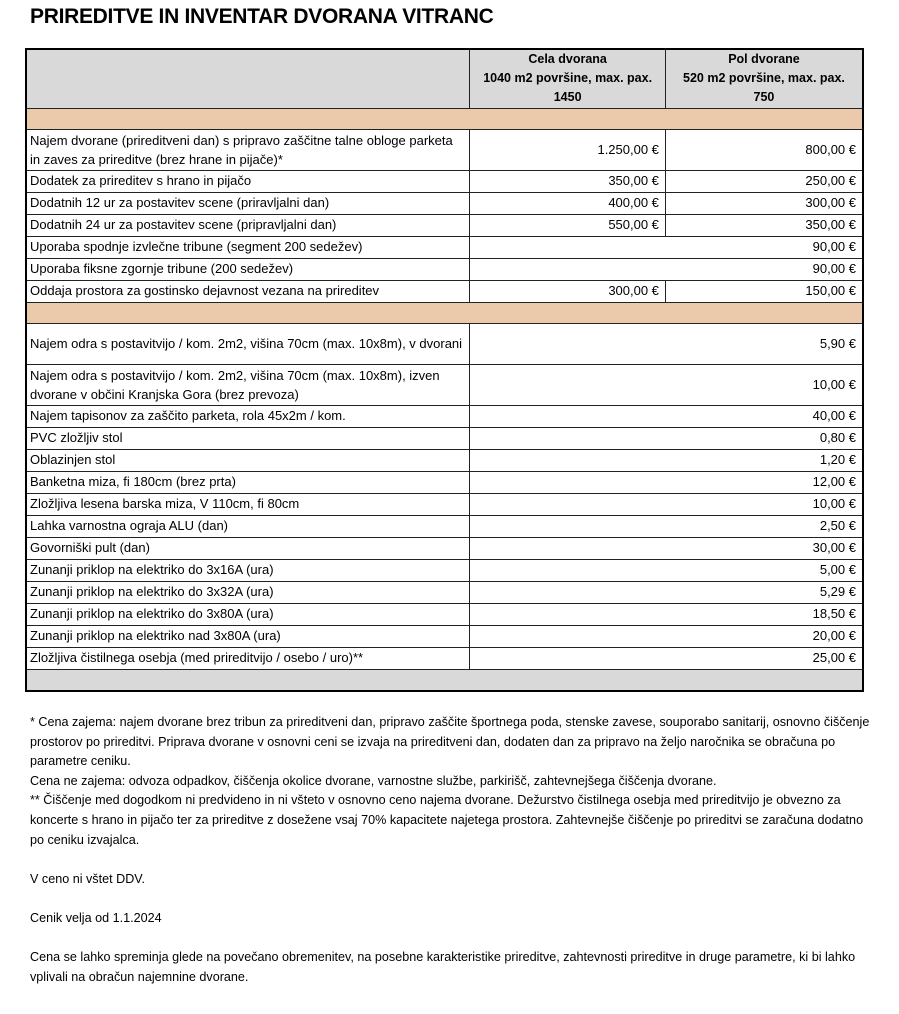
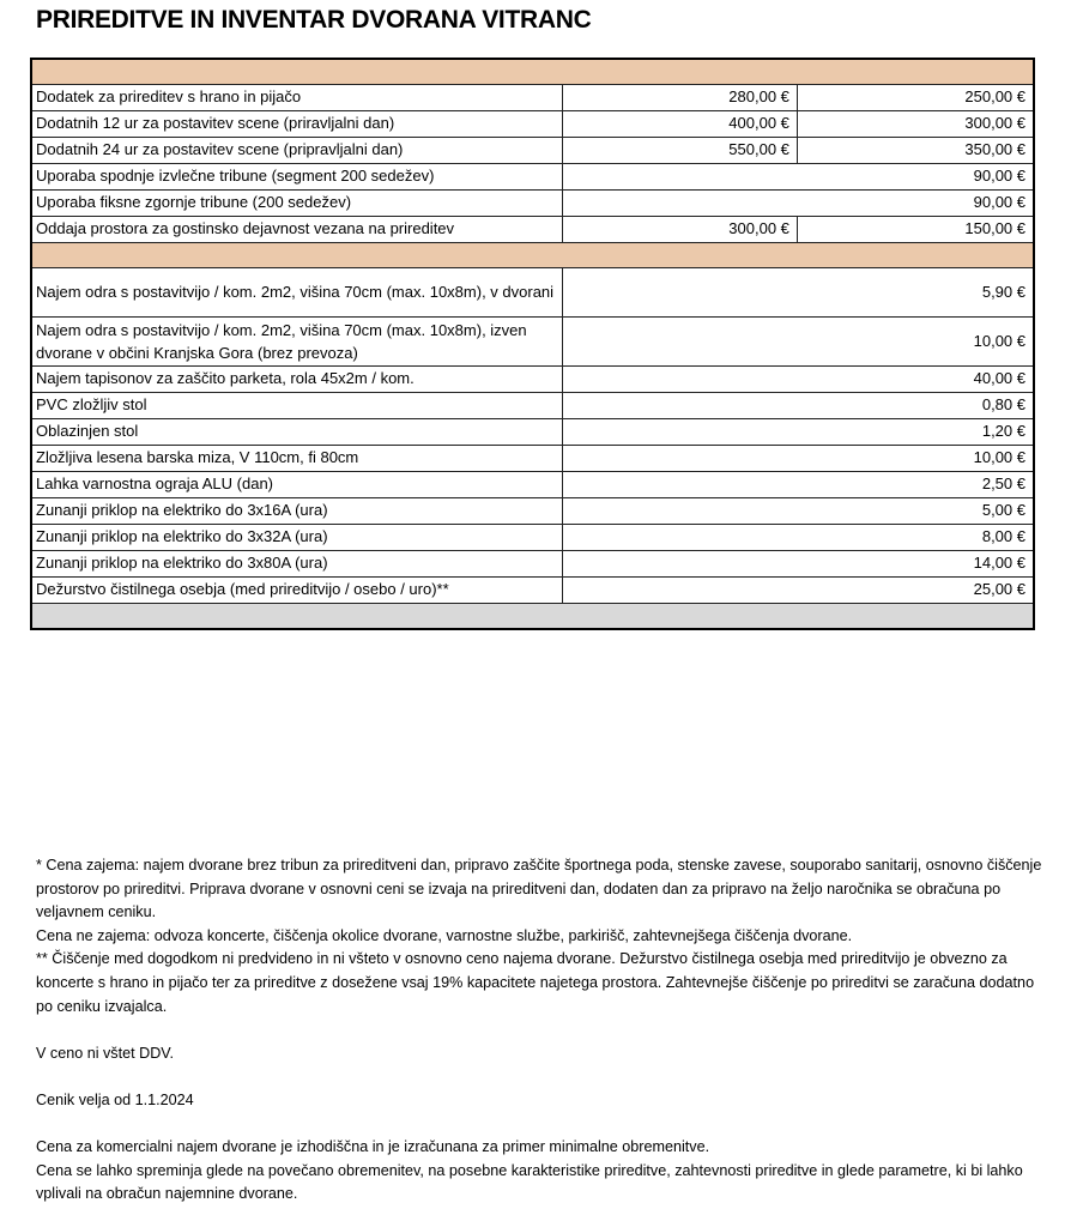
  PRIREDITVE IN INVENTAR DVORANA VITRANC
- 	Cela dvorana 1040 m2 površine, max. pax. 1450	Pol dvorane 520 m2 površine, max. pax. 750
- Najem dvorane (prireditveni dan) s pripravo zaščitne talne obloge parketa in zaves za prireditve (brez hrane in pijače)*	1.250,00 €	800,00 €
- Dodatek za prireditev s hrano in pijačo	350,00 €	250,00 €
+ Dodatek za prireditev s hrano in pijačo	280,00 €	250,00 €
  Dodatnih 12 ur za postavitev scene (priravljalni dan)	400,00 €	300,00 €
  Dodatnih 24 ur za postavitev scene (pripravljalni dan)	550,00 €	350,00 €
  Uporaba spodnje izvlečne tribune (segment 200 sedežev)	90,00 €
  Uporaba fiksne zgornje tribune (200 sedežev)	90,00 €
  Oddaja prostora za gostinsko dejavnost vezana na prireditev	300,00 €	150,00 €
  Najem odra s postavitvijo / kom. 2m2, višina 70cm (max. 10x8m), v dvorani	5,90 €
  Najem odra s postavitvijo / kom. 2m2, višina 70cm (max. 10x8m), izven dvorane v občini Kranjska Gora (brez prevoza)	10,00 €
  Najem tapisonov za zaščito parketa, rola 45x2m / kom.	40,00 €
  PVC zložljiv stol	0,80 €
  Oblazinjen stol	1,20 €
- Banketna miza, fi 180cm (brez prta)	12,00 €
  Zložljiva lesena barska miza, V 110cm, fi 80cm	10,00 €
  Lahka varnostna ograja ALU (dan)	2,50 €
- Govorniški pult (dan)	30,00 €
  Zunanji priklop na elektriko do 3x16A (ura)	5,00 €
- Zunanji priklop na elektriko do 3x32A (ura)	5,29 €
+ Zunanji priklop na elektriko do 3x32A (ura)	8,00 €
- Zunanji priklop na elektriko do 3x80A (ura)	18,50 €
+ Zunanji priklop na elektriko do 3x80A (ura)	14,00 €
- Zunanji priklop na elektriko nad 3x80A (ura)	20,00 €
- Zložljiva čistilnega osebja (med prireditvijo / osebo / uro)**	25,00 €
+ Dežurstvo čistilnega osebja (med prireditvijo / osebo / uro)**	25,00 €
- * Cena zajema: najem dvorane brez tribun za prireditveni dan, pripravo zaščite športnega poda, stenske zavese, souporabo sanitarij, osnovno čiščenje prostorov po prireditvi. Priprava dvorane v osnovni ceni se izvaja na prireditveni dan, dodaten dan za pripravo na željo naročnika se obračuna po parametre ceniku.
+ * Cena zajema: najem dvorane brez tribun za prireditveni dan, pripravo zaščite športnega poda, stenske zavese, souporabo sanitarij, osnovno čiščenje prostorov po prireditvi. Priprava dvorane v osnovni ceni se izvaja na prireditveni dan, dodaten dan za pripravo na željo naročnika se obračuna po veljavnem ceniku.
- Cena ne zajema: odvoza odpadkov, čiščenja okolice dvorane, varnostne službe, parkirišč, zahtevnejšega čiščenja dvorane.
+ Cena ne zajema: odvoza koncerte, čiščenja okolice dvorane, varnostne službe, parkirišč, zahtevnejšega čiščenja dvorane.
- ** Čiščenje med dogodkom ni predvideno in ni všteto v osnovno ceno najema dvorane. Dežurstvo čistilnega osebja med prireditvijo je obvezno za koncerte s hrano in pijačo ter za prireditve z dosežene vsaj 70% kapacitete najetega prostora. Zahtevnejše čiščenje po prireditvi se zaračuna dodatno po ceniku izvajalca.
+ ** Čiščenje med dogodkom ni predvideno in ni všteto v osnovno ceno najema dvorane. Dežurstvo čistilnega osebja med prireditvijo je obvezno za koncerte s hrano in pijačo ter za prireditve z dosežene vsaj 19% kapacitete najetega prostora. Zahtevnejše čiščenje po prireditvi se zaračuna dodatno po ceniku izvajalca.
  V ceno ni vštet DDV.
  Cenik velja od 1.1.2024
+ Cena za komercialni najem dvorane je izhodiščna in je izračunana za primer minimalne obremenitve.
- Cena se lahko spreminja glede na povečano obremenitev, na posebne karakteristike prireditve, zahtevnosti prireditve in druge parametre, ki bi lahko vplivali na obračun najemnine dvorane.
+ Cena se lahko spreminja glede na povečano obremenitev, na posebne karakteristike prireditve, zahtevnosti prireditve in glede parametre, ki bi lahko vplivali na obračun najemnine dvorane.
